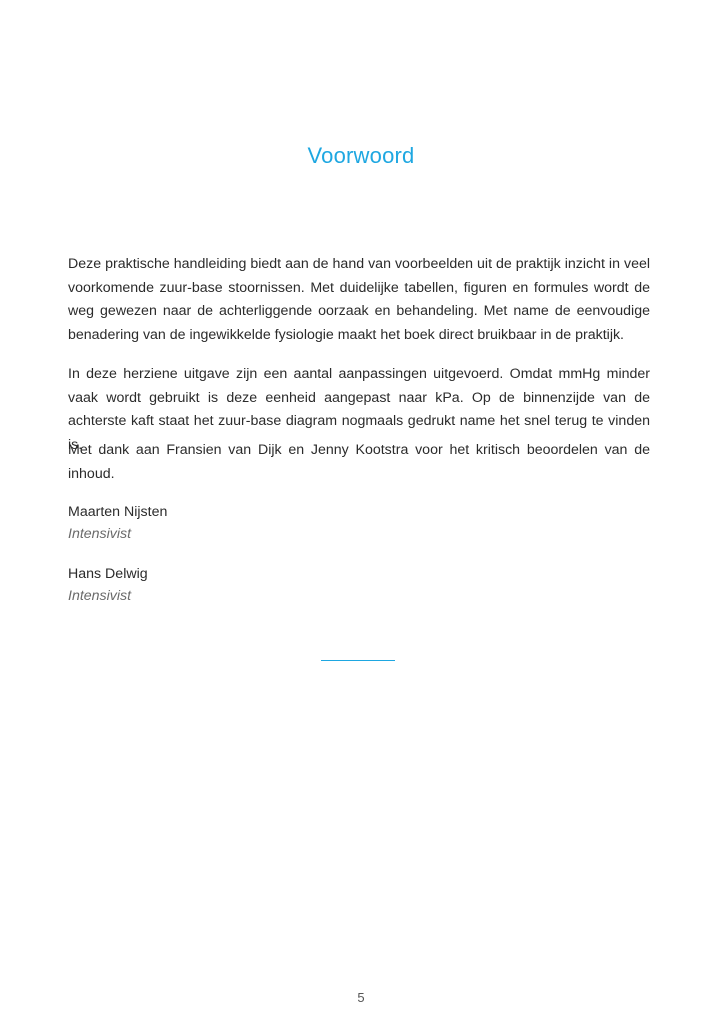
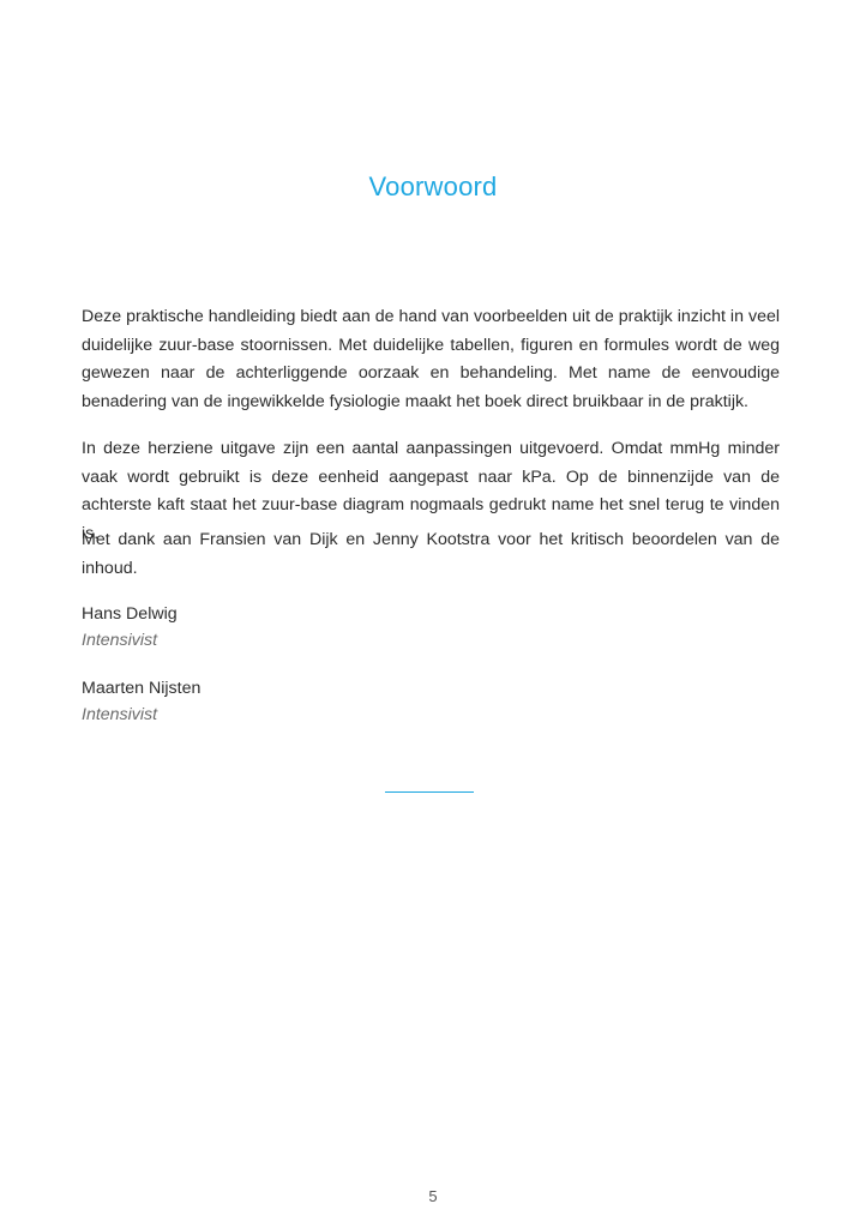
  Voorwoord
- Deze praktische handleiding biedt aan de hand van voorbeelden uit de praktijk inzicht in veel voorkomende zuur-base stoornissen. Met duidelijke tabellen, figuren en formules wordt de weg gewezen naar de achterliggende oorzaak en behandeling. Met name de eenvoudige benadering van de ingewikkelde fysiologie maakt het boek direct bruikbaar in de praktijk.
+ Deze praktische handleiding biedt aan de hand van voorbeelden uit de praktijk inzicht in veel duidelijke zuur-base stoornissen. Met duidelijke tabellen, figuren en formules wordt de weg gewezen naar de achterliggende oorzaak en behandeling. Met name de eenvoudige benadering van de ingewikkelde fysiologie maakt het boek direct bruikbaar in de praktijk.
  In deze herziene uitgave zijn een aantal aanpassingen uitgevoerd. Omdat mmHg minder vaak wordt gebruikt is deze eenheid aangepast naar kPa. Op de binnenzijde van de achterste kaft staat het zuur-base diagram nogmaals gedrukt name het snel terug te vinden is.
  Met dank aan Fransien van Dijk en Jenny Kootstra voor het kritisch beoordelen van de inhoud.
- Maarten Nijsten
+ Hans Delwig
  Intensivist
- Hans Delwig
+ Maarten Nijsten
  Intensivist
  5
